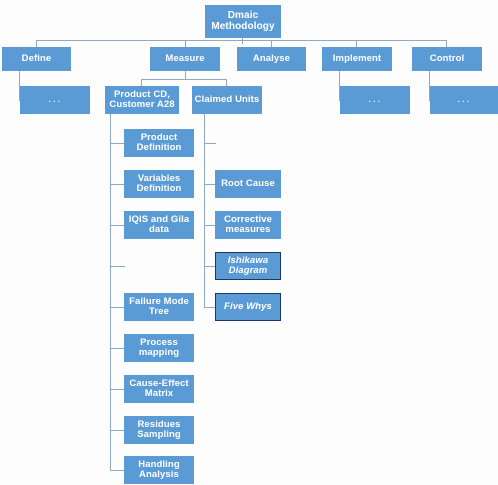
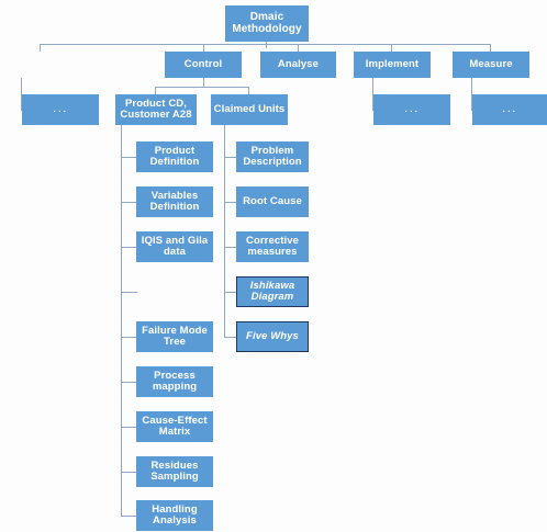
  Dmaic
  Methodology
- Define
- Measure
+ Control
  Analyse
  Implement
- Control
+ Measure
  ...
  ...
  ...
  Product CD,
  Customer A28
  Claimed Units
  Product
  Definition
  Variables
  Definition
  IQIS and Gila
  data
  Failure Mode
  Tree
  Process
  mapping
  Cause-Effect
  Matrix
  Residues
  Sampling
  Handling
  Analysis
+ Problem
+ Description
  Root Cause
  Corrective
  measures
  Ishikawa
  Diagram
  Five Whys
